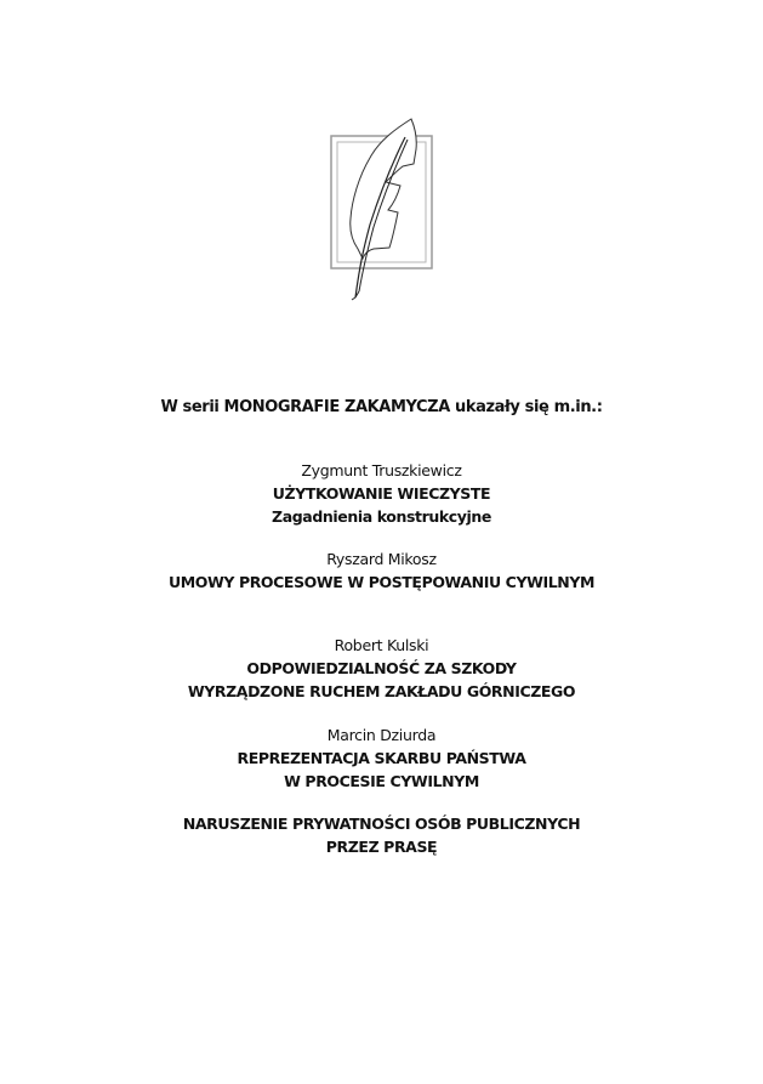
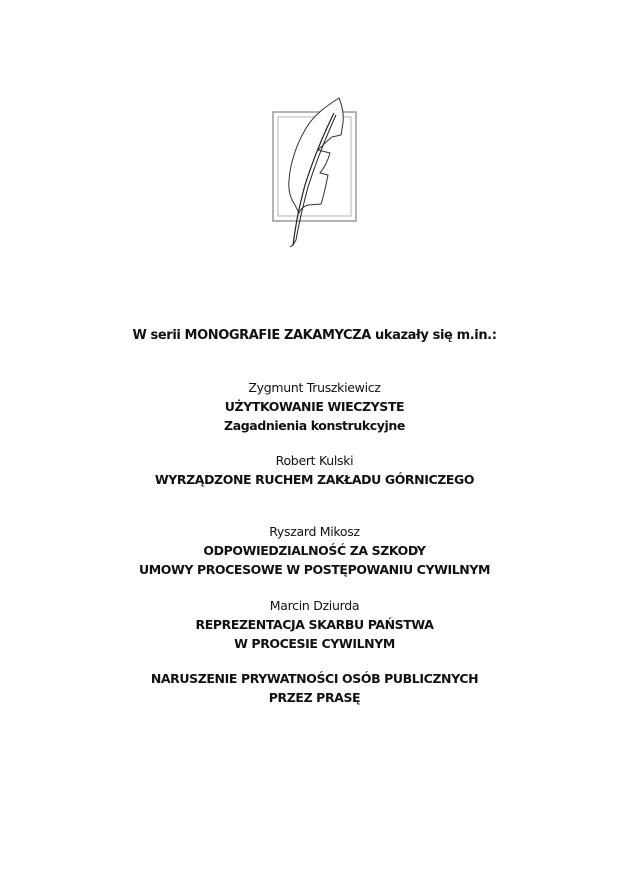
  W serii MONOGRAFIE ZAKAMYCZA ukazały się m.in.:
  Zygmunt Truszkiewicz
  UŻYTKOWANIE WIECZYSTE
  Zagadnienia konstrukcyjne
- Ryszard Mikosz
+ Robert Kulski
- UMOWY PROCESOWE W POSTĘPOWANIU CYWILNYM
+ WYRZĄDZONE RUCHEM ZAKŁADU GÓRNICZEGO
- Robert Kulski
+ Ryszard Mikosz
  ODPOWIEDZIALNOŚĆ ZA SZKODY
- WYRZĄDZONE RUCHEM ZAKŁADU GÓRNICZEGO
+ UMOWY PROCESOWE W POSTĘPOWANIU CYWILNYM
  Marcin Dziurda
  REPREZENTACJA SKARBU PAŃSTWA
  W PROCESIE CYWILNYM
  NARUSZENIE PRYWATNOŚCI OSÓB PUBLICZNYCH
  PRZEZ PRASĘ
